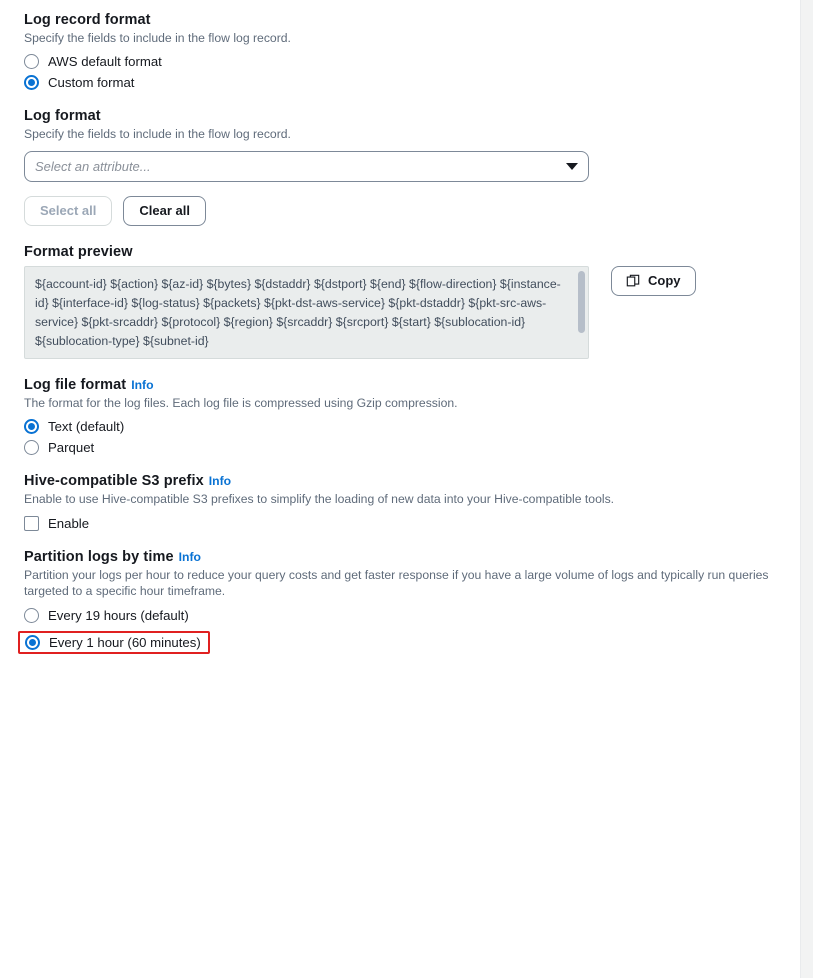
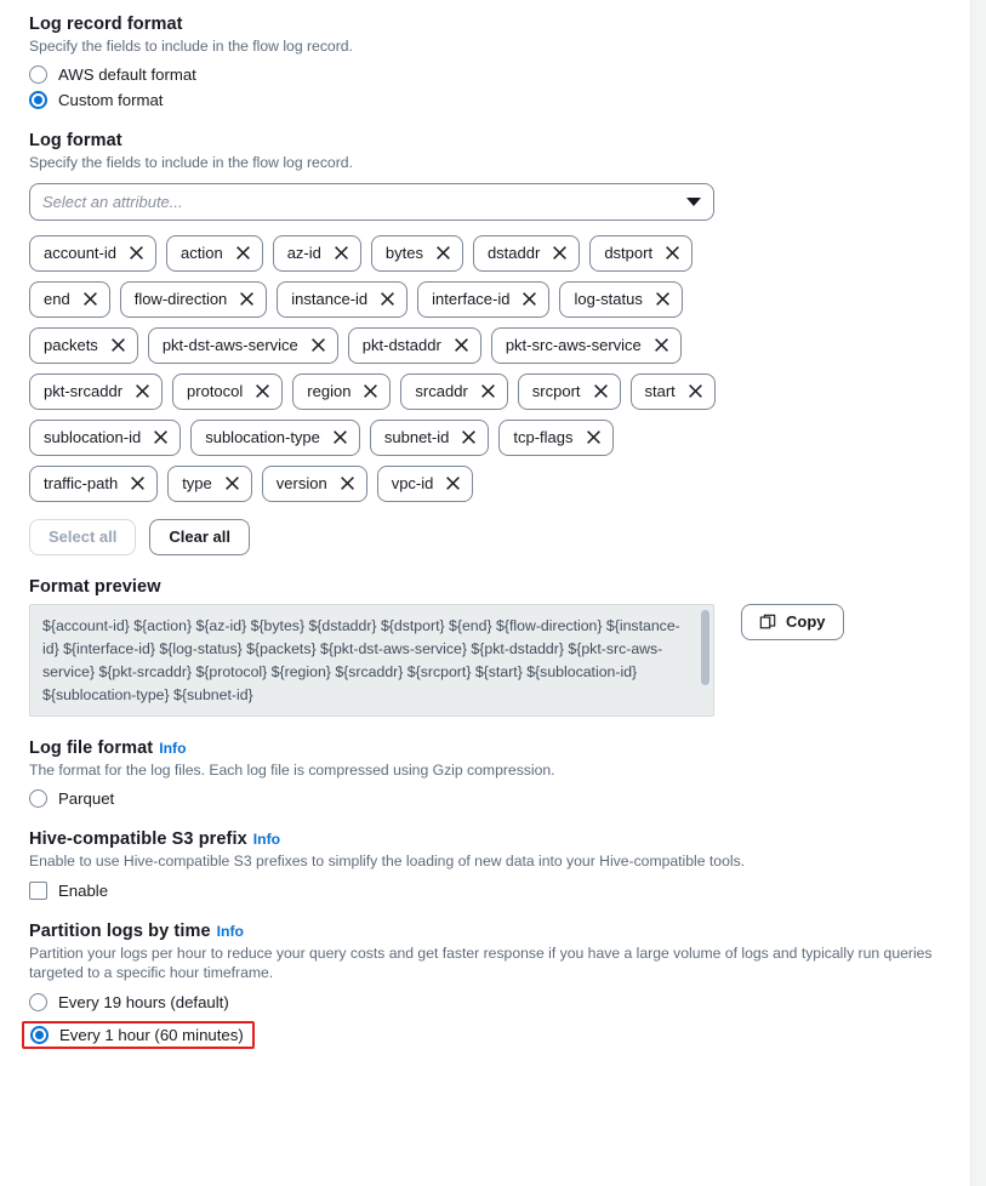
  Log record format
  Specify the fields to include in the flow log record.
  AWS default format
  Custom format
  Log format
  Specify the fields to include in the flow log record.
  Select an attribute...
+ account-id
+ action
+ az-id
+ bytes
+ dstaddr
+ dstport
+ end
+ flow-direction
+ instance-id
+ interface-id
+ log-status
+ packets
+ pkt-dst-aws-service
+ pkt-dstaddr
+ pkt-src-aws-service
+ pkt-srcaddr
+ protocol
+ region
+ srcaddr
+ srcport
+ start
+ sublocation-id
+ sublocation-type
+ subnet-id
+ tcp-flags
+ traffic-path
+ type
+ version
+ vpc-id
  Select all
  Clear all
  Format preview
  ${account-id} ${action} ${az-id} ${bytes} ${dstaddr} ${dstport} ${end} ${flow-direction} ${instance-id} ${interface-id} ${log-status} ${packets} ${pkt-dst-aws-service} ${pkt-dstaddr} ${pkt-src-aws-service} ${pkt-srcaddr} ${protocol} ${region} ${srcaddr} ${srcport} ${start} ${sublocation-id} ${sublocation-type} ${subnet-id}
  Copy
  Log file format
  Info
  The format for the log files. Each log file is compressed using Gzip compression.
- Text (default)
  Parquet
  Hive-compatible S3 prefix
  Info
  Enable to use Hive-compatible S3 prefixes to simplify the loading of new data into your Hive-compatible tools.
  Enable
  Partition logs by time
  Info
  Partition your logs per hour to reduce your query costs and get faster response if you have a large volume of logs and typically run queries targeted to a specific hour timeframe.
  Every 19 hours (default)
  Every 1 hour (60 minutes)
